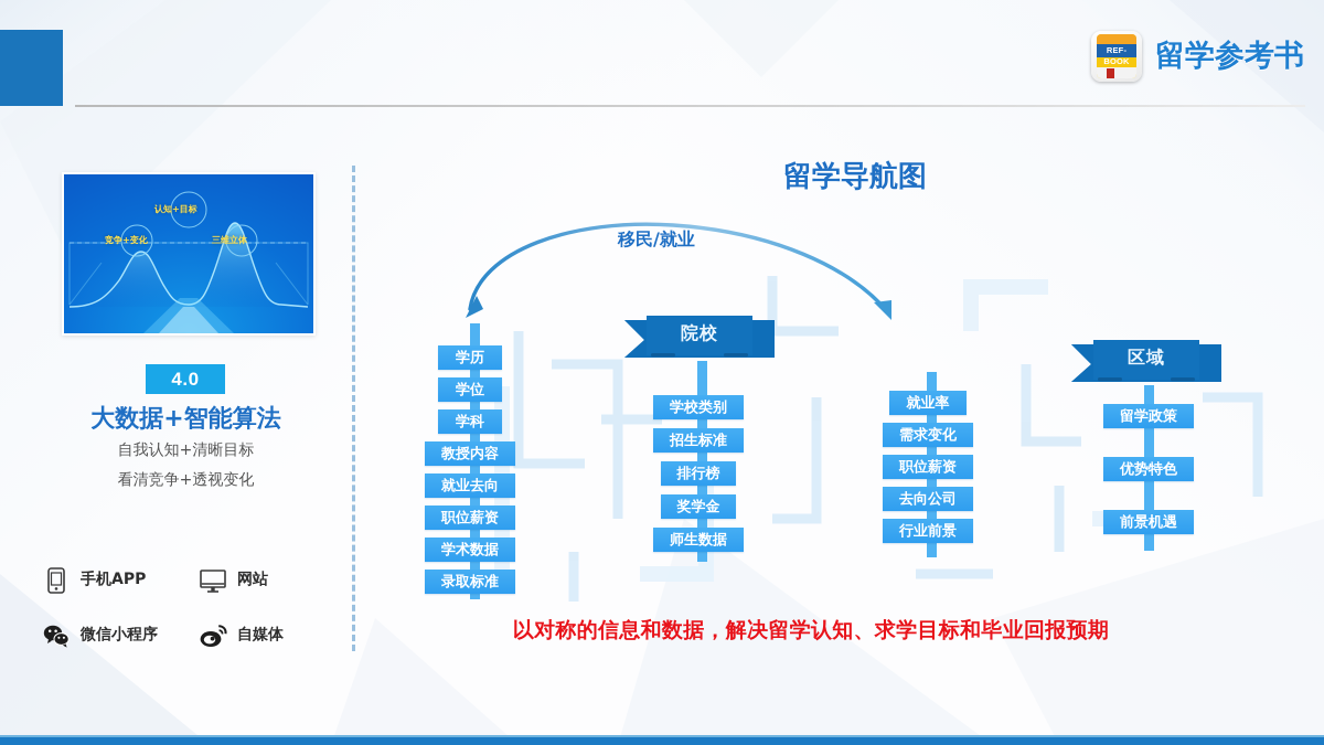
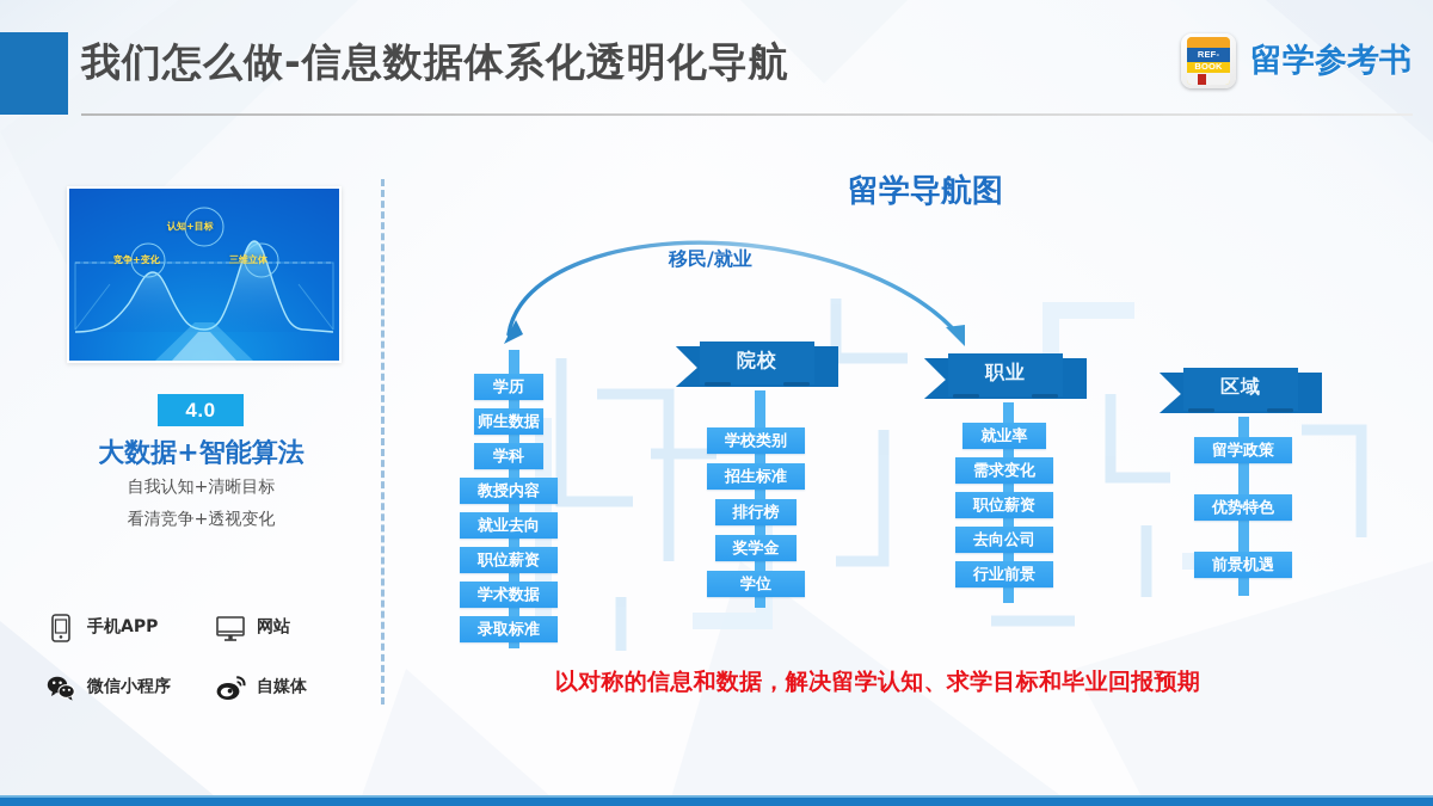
+ 我们怎么做-信息数据体系化透明化导航
  REF-BOOK
  留学参考书
  认知+目标
  竞争+变化
  三维立体
  4.0
  大数据+智能算法
  自我认知+清晰目标
  看清竞争+透视变化
  手机APP
  网站
  微信小程序
  自媒体
  留学导航图
  移民/就业
  院校
+ 职业
  区域
  学历
- 学位
+ 师生数据
  学科
  教授内容
  就业去向
  职位薪资
  学术数据
  录取标准
  学校类别
  招生标准
  排行榜
  奖学金
- 师生数据
+ 学位
  就业率
  需求变化
  职位薪资
  去向公司
  行业前景
  留学政策
  优势特色
  前景机遇
  以对称的信息和数据，解决留学认知、求学目标和毕业回报预期
